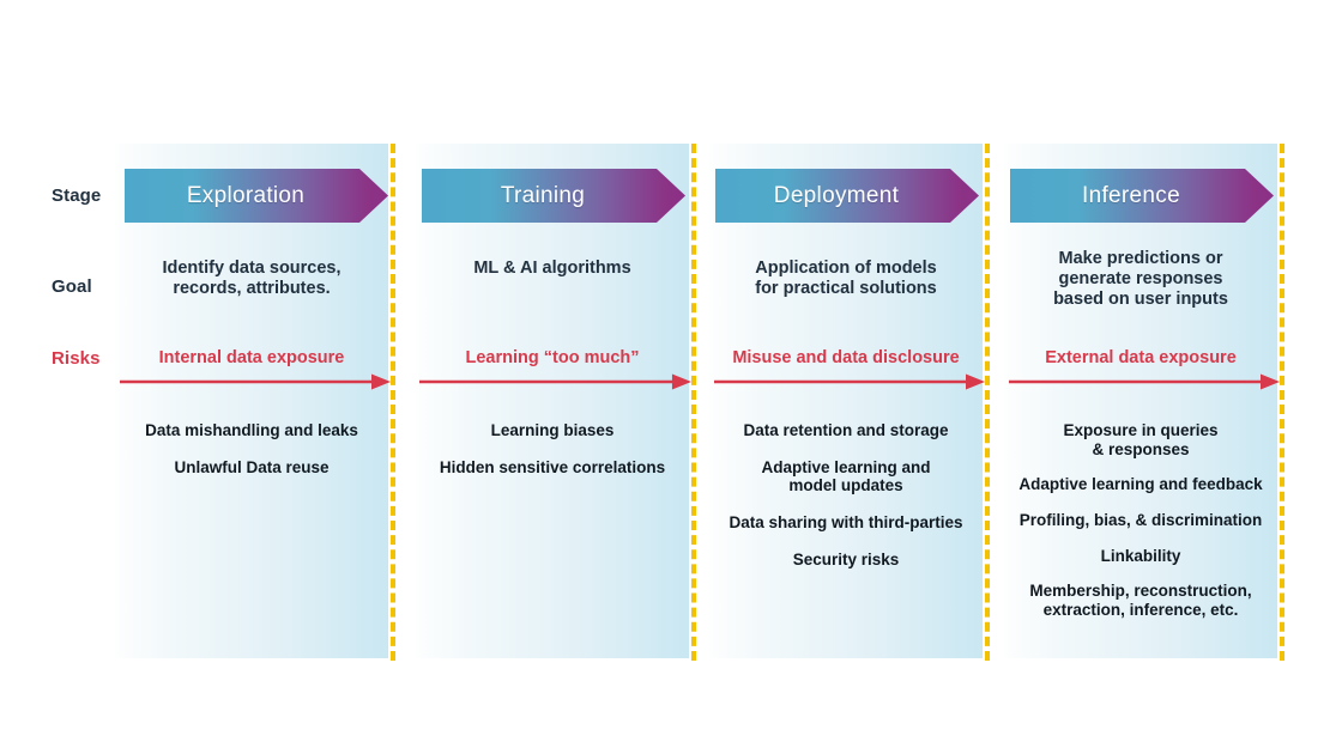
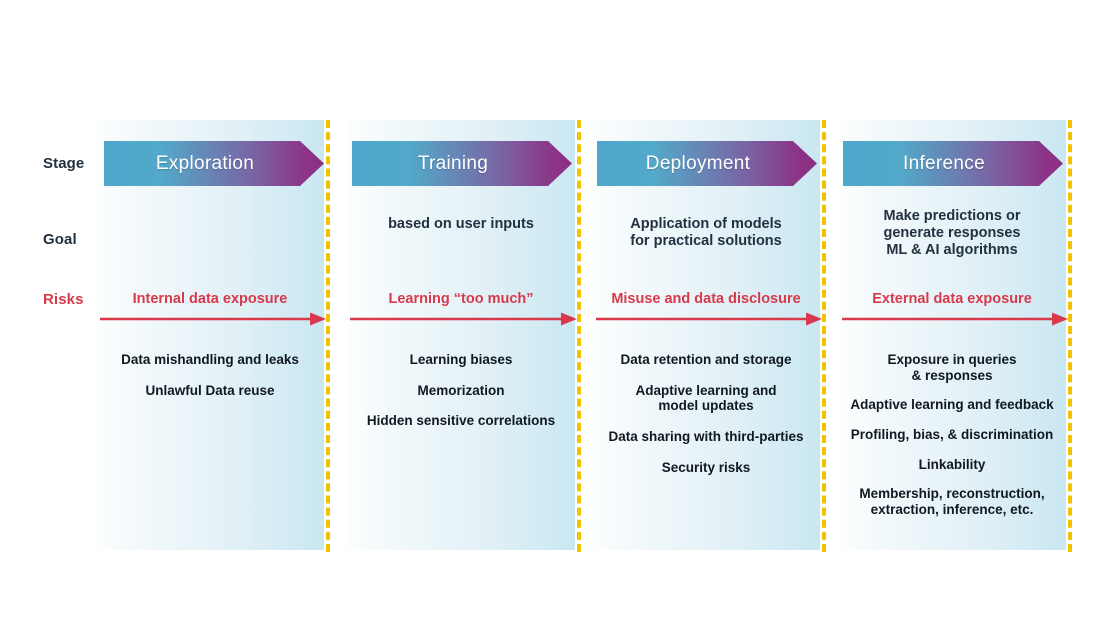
  Stage
  Goal
  Risks
  Exploration
  Training
  Deployment
  Inference
- Identify data sources,
- records, attributes.
- ML & AI algorithms
+ based on user inputs
  Application of models
  for practical solutions
  Make predictions or
  generate responses
- based on user inputs
+ ML & AI algorithms
  Internal data exposure
  Learning “too much”
  Misuse and data disclosure
  External data exposure
  Data mishandling and leaks
  Unlawful Data reuse
  Learning biases
+ Memorization
  Hidden sensitive correlations
  Data retention and storage
  Adaptive learning and
  model updates
  Data sharing with third-parties
  Security risks
  Exposure in queries
  & responses
  Adaptive learning and feedback
  Profiling, bias, & discrimination
  Linkability
  Membership, reconstruction,
  extraction, inference, etc.
